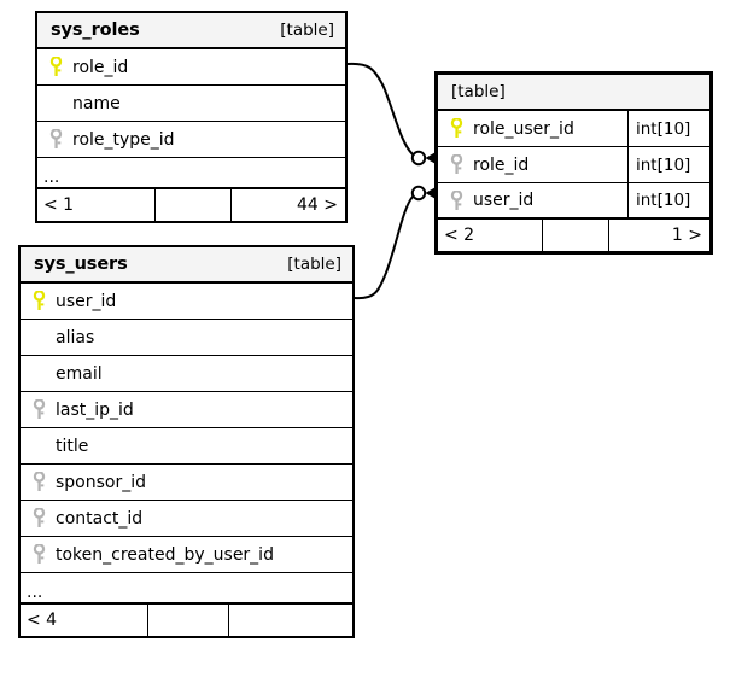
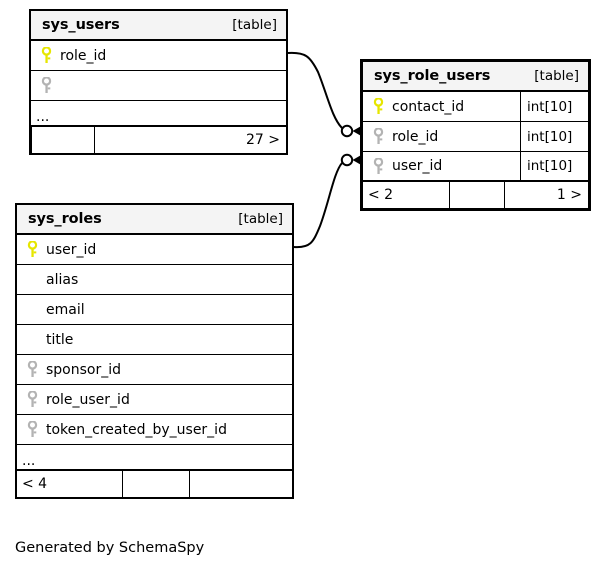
- sys_roles
+ sys_users
  [table]
  role_id
- name
- role_type_id
  ...
- < 1
- 44 >
+ 27 >
+ sys_role_users
  [table]
- role_user_id
+ contact_id
  int[10]
  role_id
  int[10]
  user_id
  int[10]
  < 2
  1 >
- sys_users
+ sys_roles
  [table]
  user_id
  alias
  email
- last_ip_id
  title
  sponsor_id
- contact_id
+ role_user_id
  token_created_by_user_id
  ...
  < 4
+ Generated by SchemaSpy
